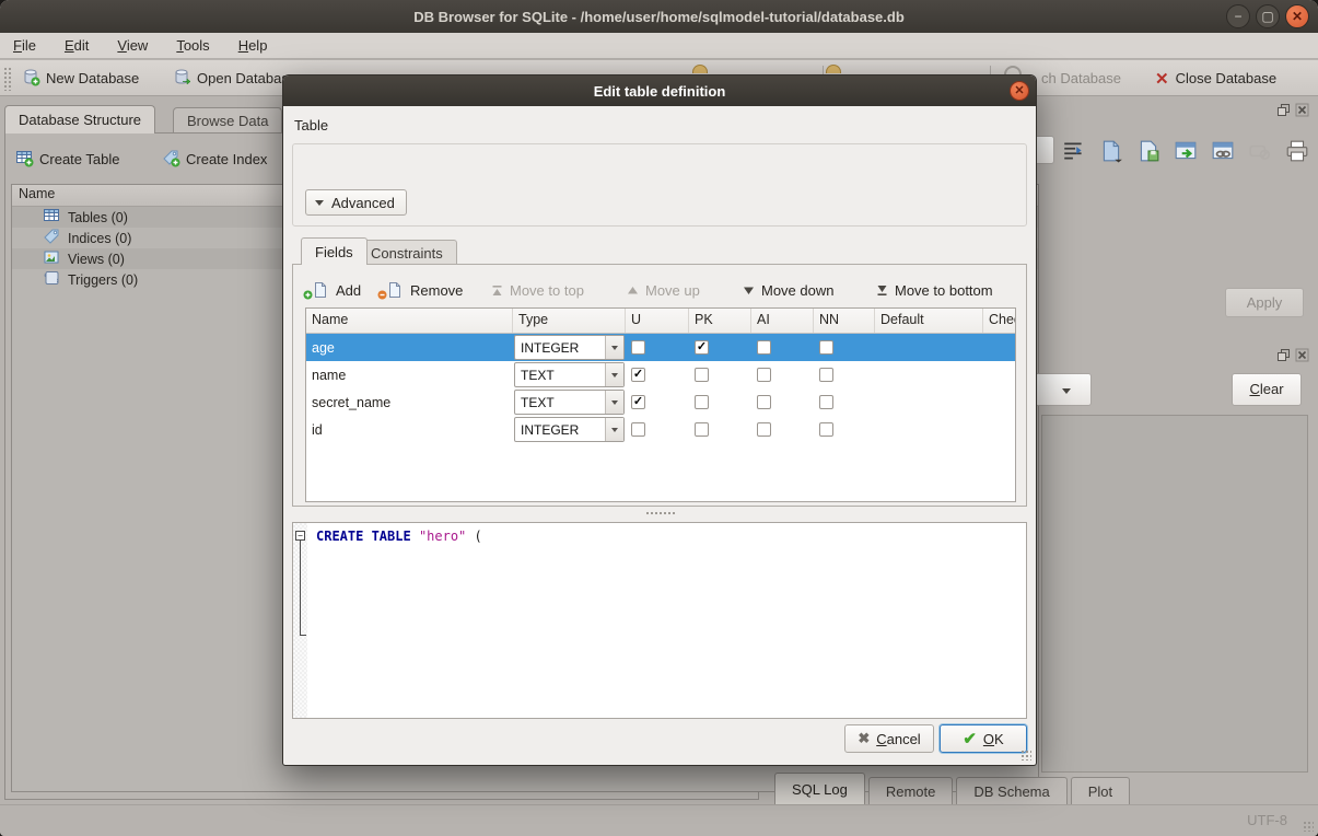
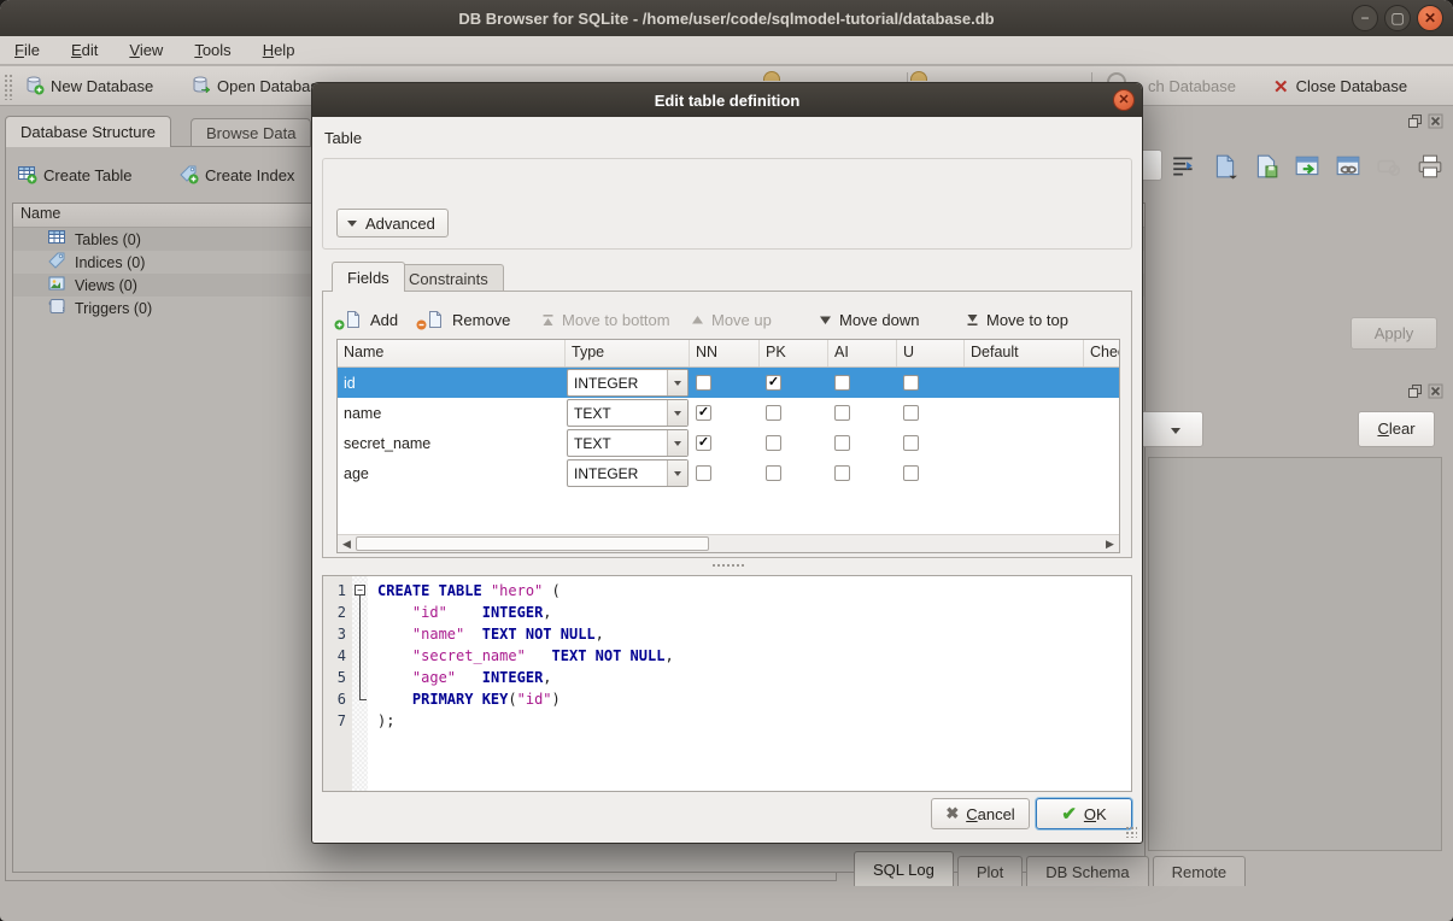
- DB Browser for SQLite - /home/user/home/sqlmodel-tutorial/database.db
+ DB Browser for SQLite - /home/user/code/sqlmodel-tutorial/database.db
  −
  ▢
  ✕
  File
  Edit
  View
  Tools
  Help
  New Database
  ch Database
  ✕
  Close Database
  Database Structure
  Browse Data
  Create Table
  Create Index
  Name
  Tables (0)
  Indices (0)
  Views (0)
  Triggers (0)
  Apply
  Clear
  SQL Log
- Remote
+ Plot
  DB Schema
- Plot
+ Remote
- UTF-8
  Edit table definition
  ✕
  Table
  Advanced
  Fields
  Constraints
  Add
  Remove
- Move to top
+ Move to bottom
  Move up
  Move down
- Move to bottom
+ Move to top
  Name
  Type
- U
+ NN
  PK
  AI
- NN
+ U
  Default
- age
+ id
  INTEGER
  ✓
  name
  TEXT
  ✓
  secret_name
  TEXT
  ✓
- id
+ age
  INTEGER
+ ◀
+ ▶
+ 1
+ 2
+ 3
+ 4
+ 5
+ 6
+ 7
  −
  CREATE TABLE "hero" (
+ "id" INTEGER,
+ "name" TEXT NOT NULL,
+ "secret_name" TEXT NOT NULL,
+ "age" INTEGER,
+ PRIMARY KEY("id")
+ );
  ✖
  Cancel
  ✔
  OK
